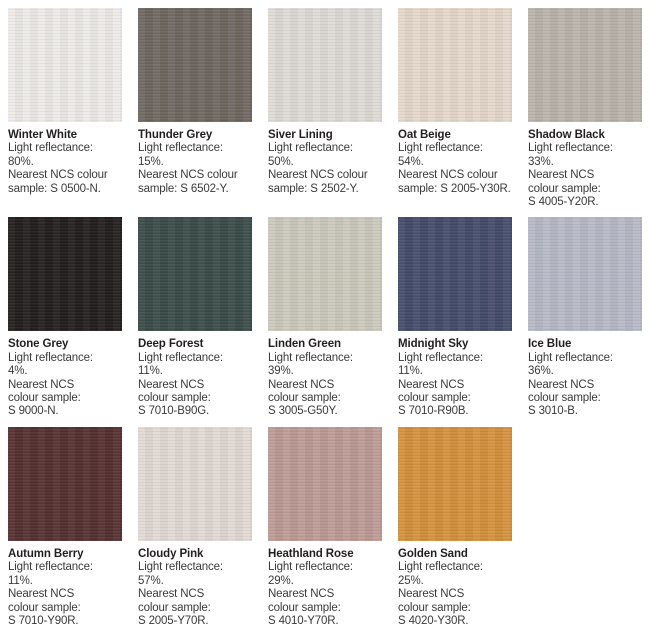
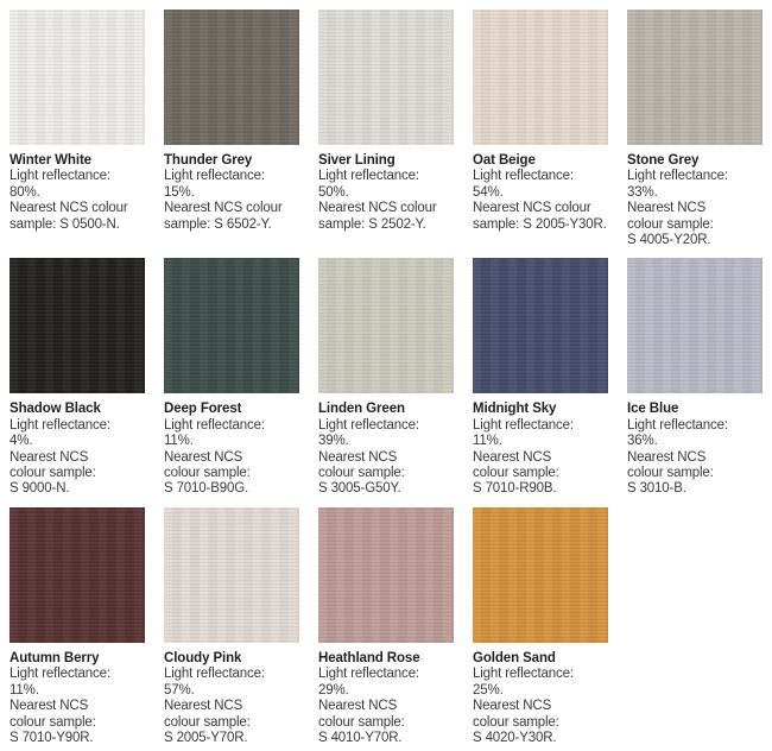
  Winter White
  Light reflectance:
  80%.
  Nearest NCS colour
  sample: S 0500-N.
  Thunder Grey
  Light reflectance:
  15%.
  Nearest NCS colour
  sample: S 6502-Y.
  Siver Lining
  Light reflectance:
  50%.
  Nearest NCS colour
  sample: S 2502-Y.
  Oat Beige
  Light reflectance:
  54%.
  Nearest NCS colour
  sample: S 2005-Y30R.
- Shadow Black
+ Stone Grey
  Light reflectance:
  33%.
  Nearest NCS
  colour sample:
  S 4005-Y20R.
- Stone Grey
+ Shadow Black
  Light reflectance:
  4%.
  Nearest NCS
  colour sample:
  S 9000-N.
  Deep Forest
  Light reflectance:
  11%.
  Nearest NCS
  colour sample:
  S 7010-B90G.
  Linden Green
  Light reflectance:
  39%.
  Nearest NCS
  colour sample:
  S 3005-G50Y.
  Midnight Sky
  Light reflectance:
  11%.
  Nearest NCS
  colour sample:
  S 7010-R90B.
  Ice Blue
  Light reflectance:
  36%.
  Nearest NCS
  colour sample:
  S 3010-B.
  Autumn Berry
  Light reflectance:
  11%.
  Nearest NCS
  colour sample:
  S 7010-Y90R.
  Cloudy Pink
  Light reflectance:
  57%.
  Nearest NCS
  colour sample:
  S 2005-Y70R.
  Heathland Rose
  Light reflectance:
  29%.
  Nearest NCS
  colour sample:
  S 4010-Y70R.
  Golden Sand
  Light reflectance:
  25%.
  Nearest NCS
  colour sample:
  S 4020-Y30R.
